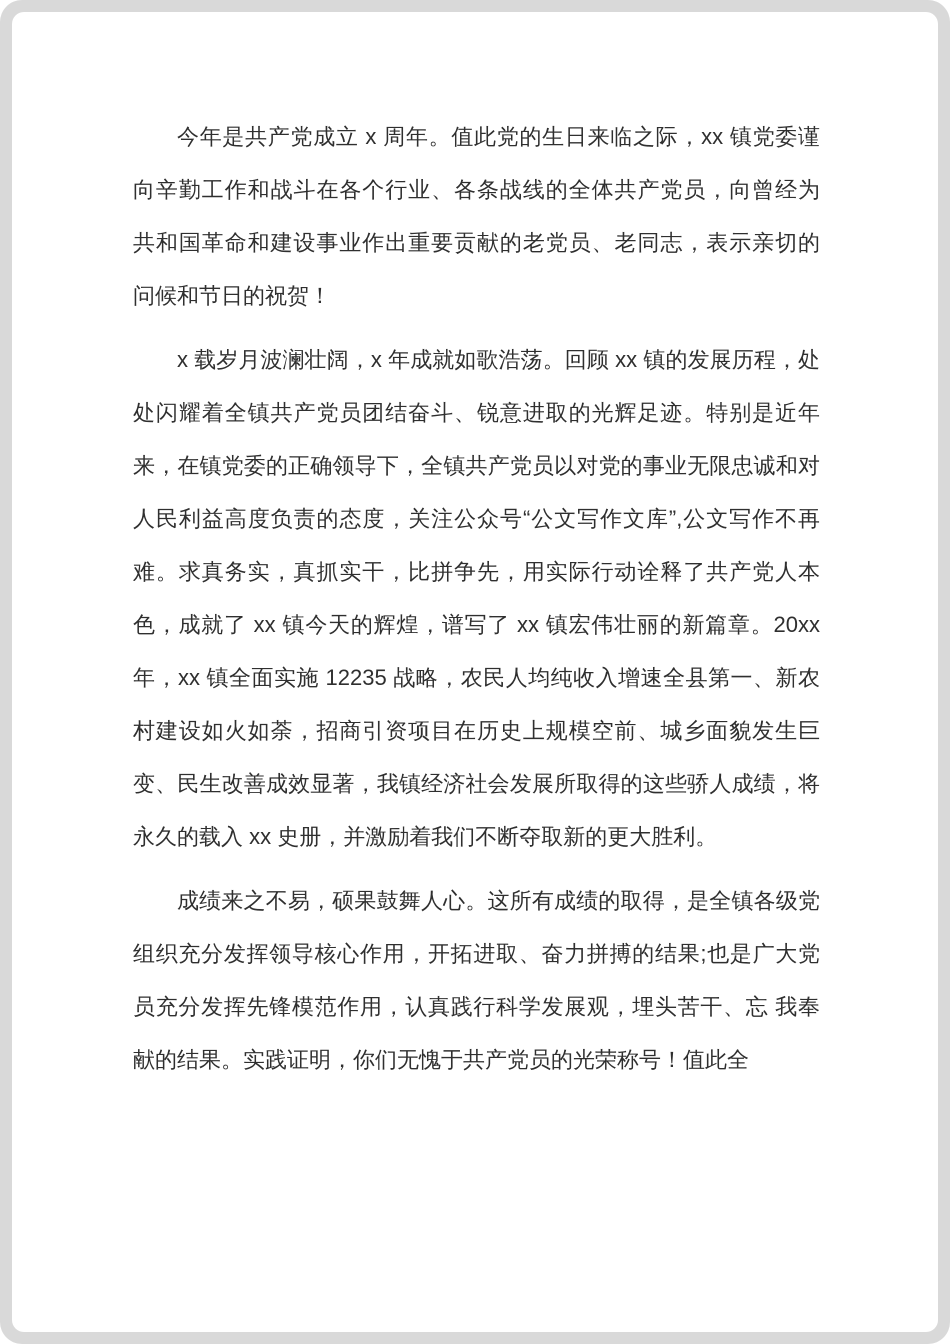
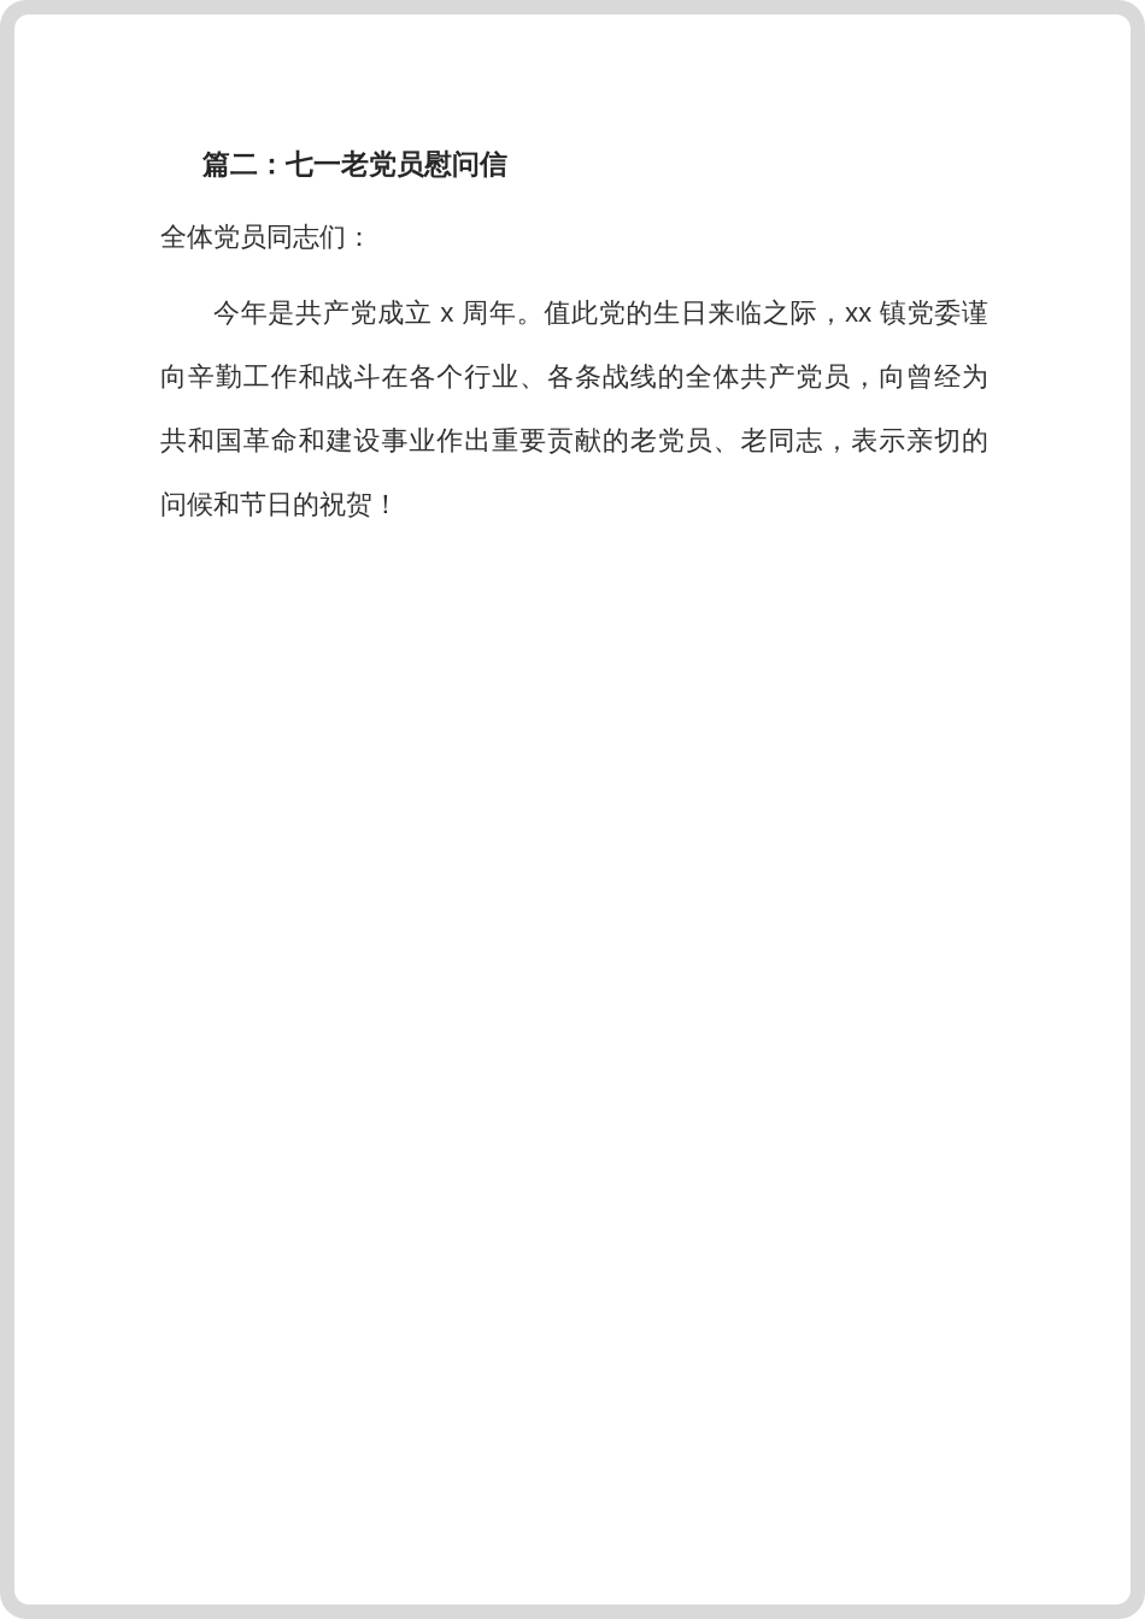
+ 篇二：七一老党员慰问信
+ 全体党员同志们：
  今年是共产党成立 x 周年。值此党的生日来临之际，xx 镇党委谨向辛勤工作和战斗在各个行业、各条战线的全体共产党员，向曾经为 共和国革命和建设事业作出重要贡献的老党员、老同志，表示亲切的 问候和节日的祝贺！
- x 载岁月波澜壮阔，x 年成就如歌浩荡。回顾 xx 镇的发展历程，处处闪耀着全镇共产党员团结奋斗、锐意进取的光辉足迹。特别是近年来，在镇党委的正确领导下，全镇共产党员以对党的事业无限忠诚和对人民利益高度负责的态度，关注公众号“公文写作文库”,公文写作不再难。求真务实，真抓实干，比拼争先，用实际行动诠释了共产党人本色，成就了 xx 镇今天的辉煌，谱写了 xx 镇宏伟壮丽的新篇章。20xx 年，xx 镇全面实施 12235 战略，农民人均纯收入增速全县第一、新农村建设如火如荼，招商引资项目在历史上规模空前、城乡面貌发生巨变、民生改善成效显著，我镇经济社会发展所取得的这些骄人成绩，将永久的载入 xx 史册，并激励着我们不断夺取新的更大胜利。
- 成绩来之不易，硕果鼓舞人心。这所有成绩的取得，是全镇各级党组织充分发挥领导核心作用，开拓进取、奋力拼搏的结果;也是广大党员充分发挥先锋模范作用，认真践行科学发展观，埋头苦干、忘 我奉献的结果。实践证明，你们无愧于共产党员的光荣称号！值此全
